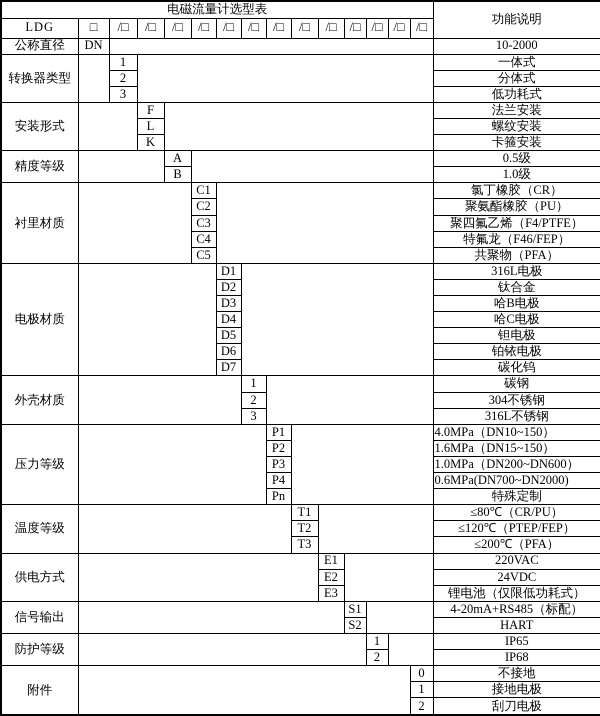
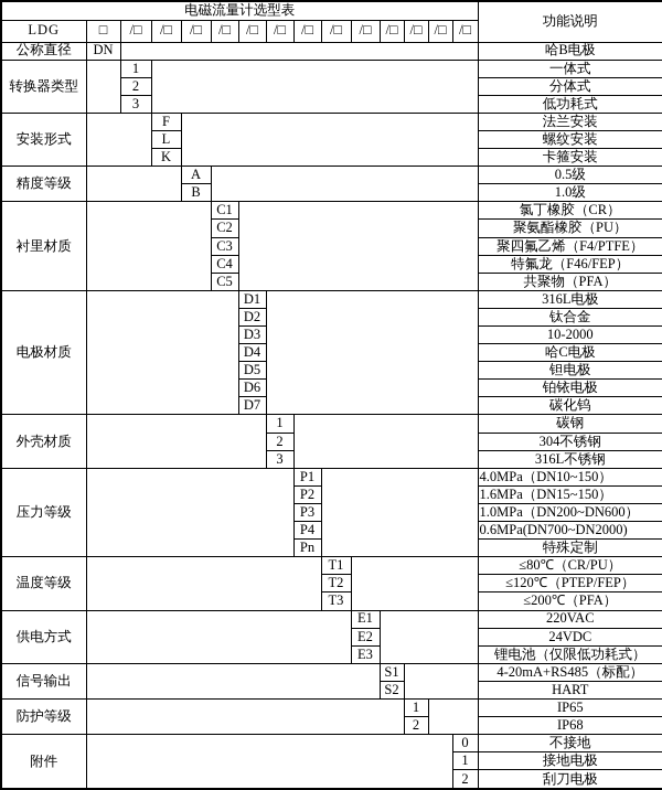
  电磁流量计选型表	功能说明
  LDG	□	/□	/□	/□	/□	/□	/□	/□	/□	/□	/□	/□	/□	/□
- 公称直径	DN		10-2000
+ 公称直径	DN		哈B电极
  转换器类型		1		一体式
  2	分体式
  3	低功耗式
  安装形式		F		法兰安装
  L	螺纹安装
  K	卡箍安装
  精度等级		A		0.5级
  B	1.0级
  衬里材质		C1		氯丁橡胶（CR）
  C2	聚氨酯橡胶（PU）
  C3	聚四氟乙烯（F4/PTFE）
  C4	特氟龙（F46/FEP）
  C5	共聚物（PFA）
  电极材质		D1		316L电极
  D2	钛合金
- D3	哈B电极
+ D3	10-2000
  D4	哈C电极
  D5	钽电极
  D6	铂铱电极
  D7	碳化钨
  外壳材质		1		碳钢
  2	304不锈钢
  3	316L不锈钢
  压力等级		P1		4.0MPa（DN10~150）
  P2	1.6MPa（DN15~150）
  P3	1.0MPa（DN200~DN600）
  P4	0.6MPa(DN700~DN2000)
  Pn	特殊定制
  温度等级		T1		≤80℃（CR/PU）
  T2	≤120℃（PTEP/FEP）
  T3	≤200℃（PFA）
  供电方式		E1		220VAC
  E2	24VDC
  E3	锂电池（仅限低功耗式）
  信号输出		S1		4-20mA+RS485（标配）
  S2	HART
  防护等级		1		IP65
  2	IP68
  附件		0	不接地
  1	接地电极
  2	刮刀电极
